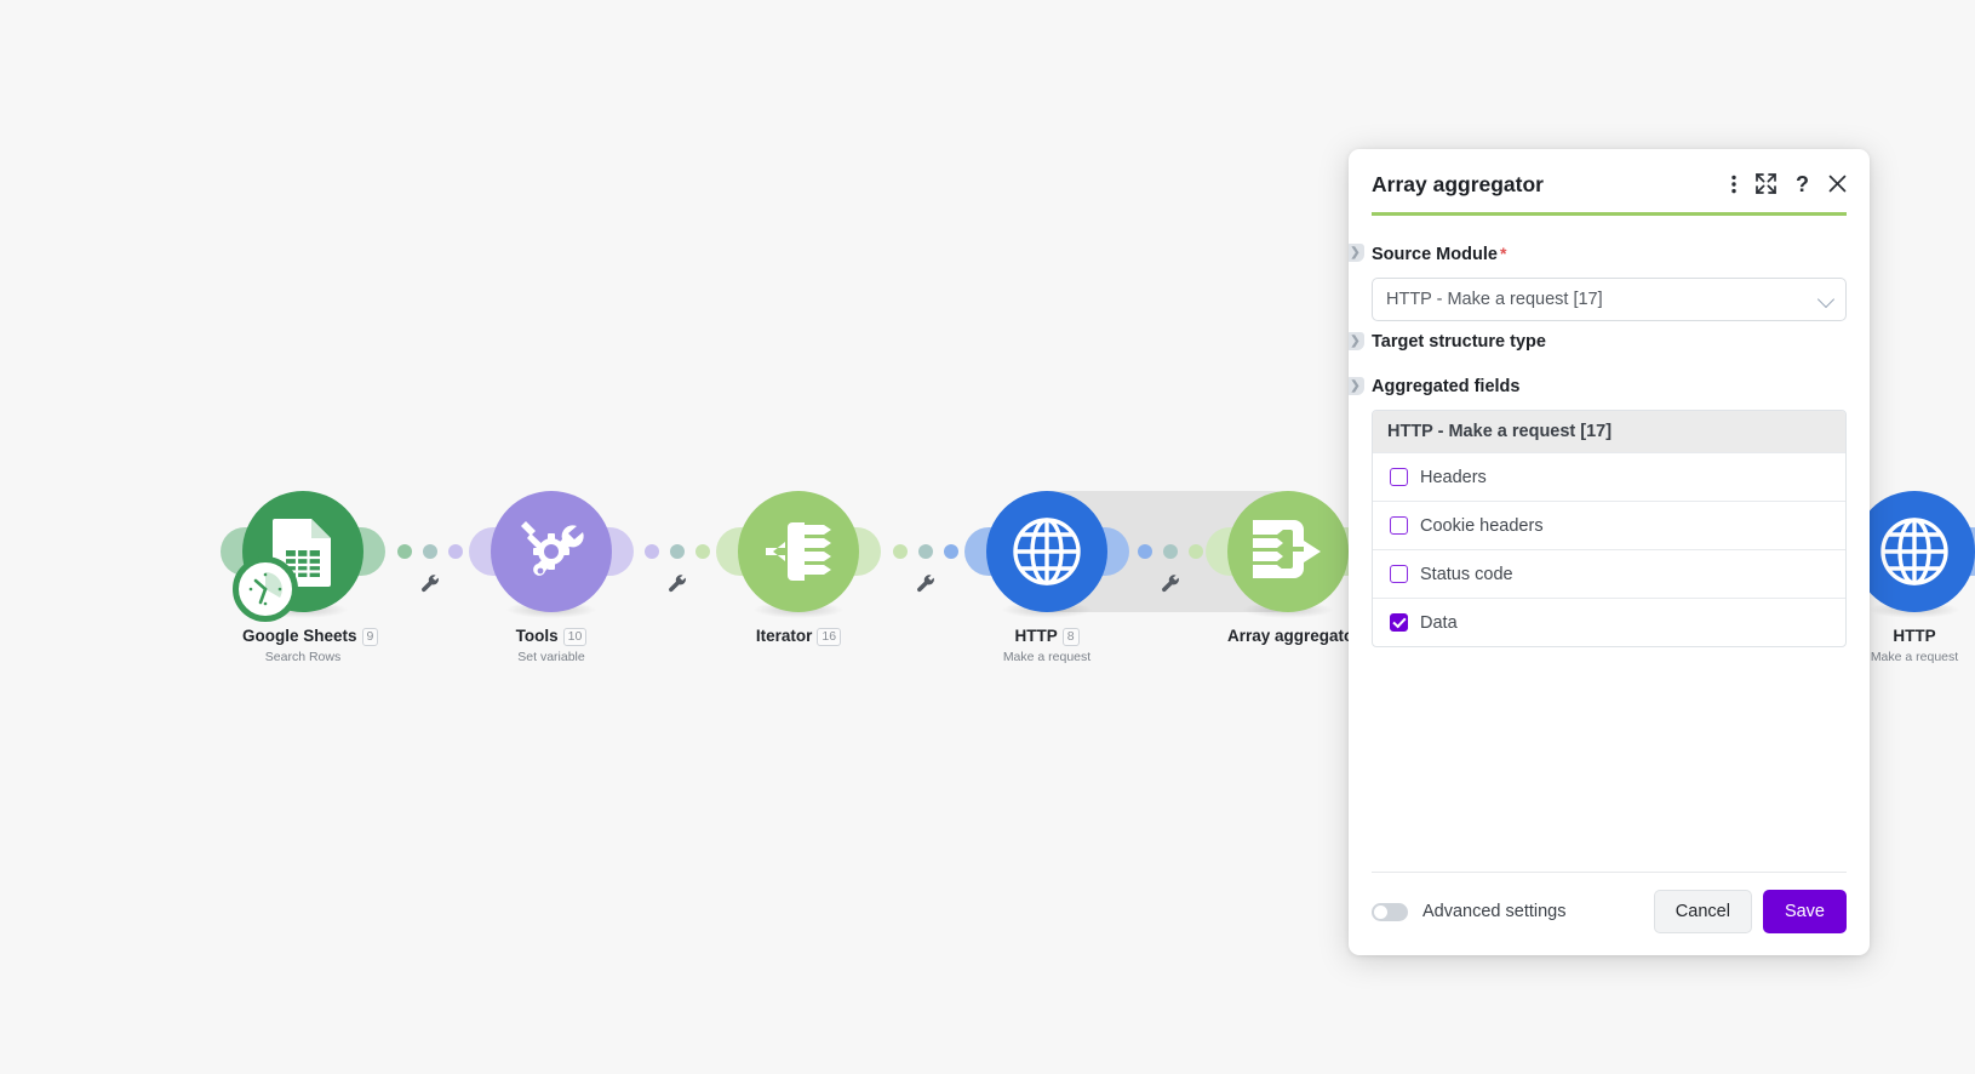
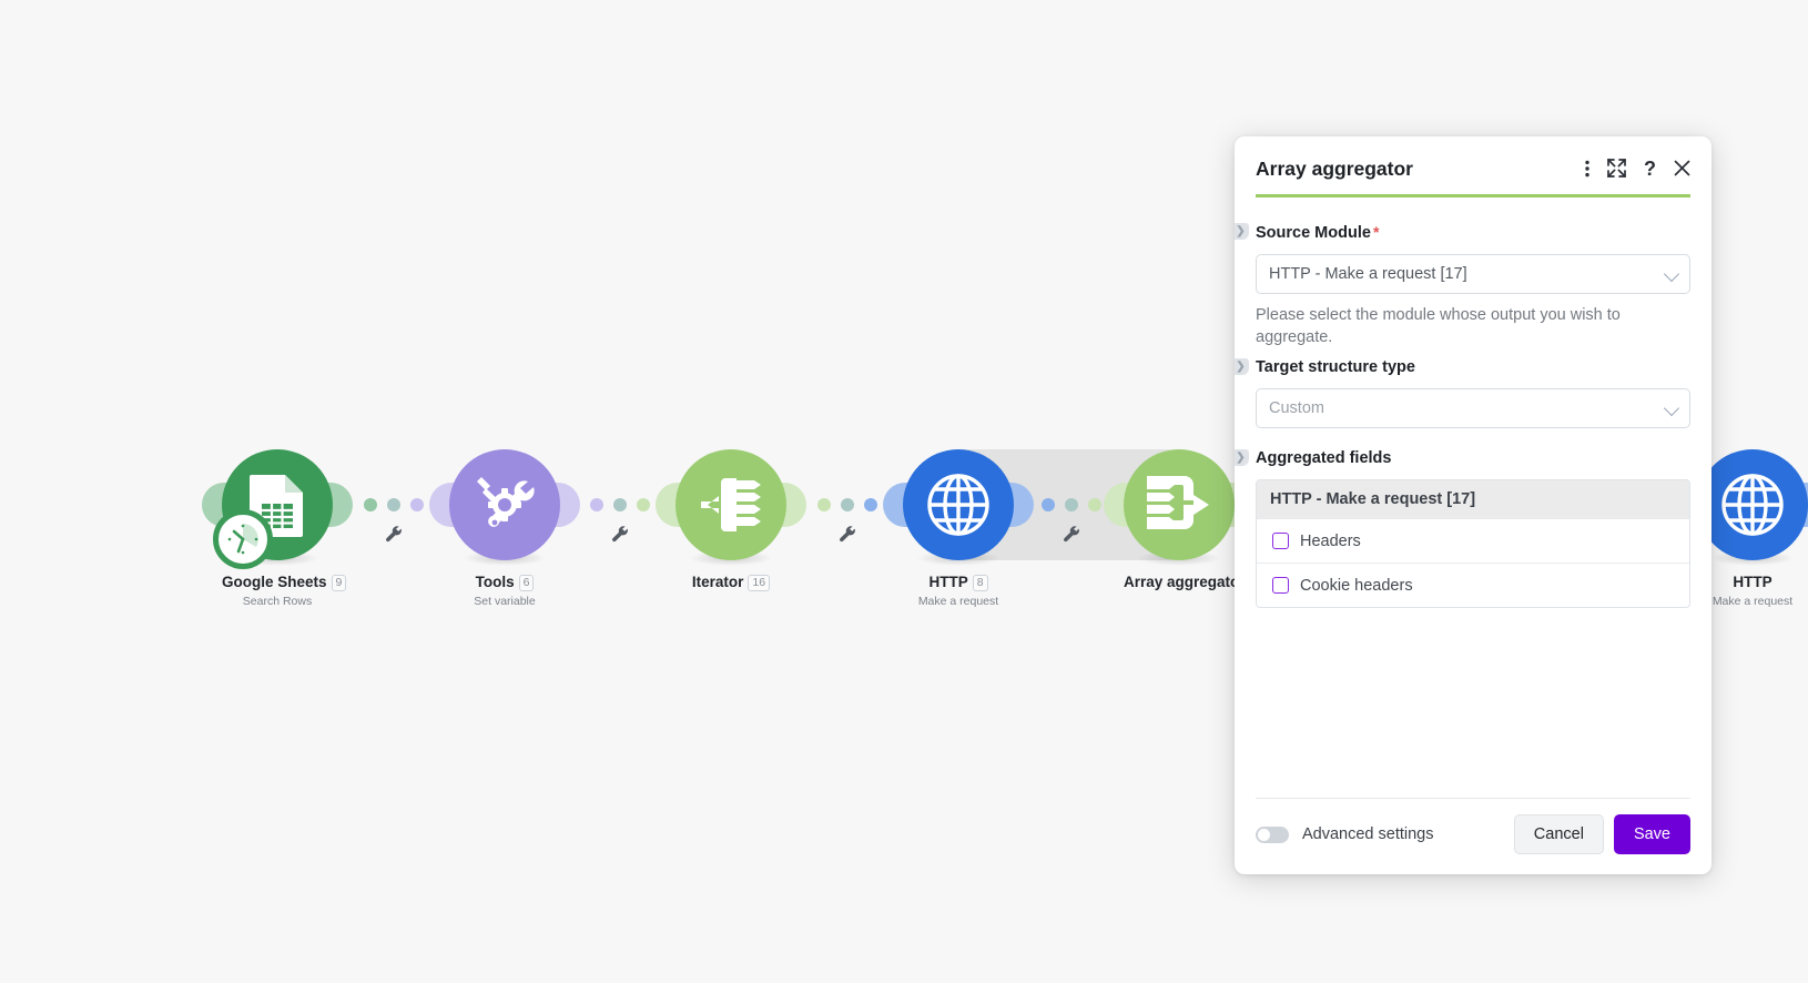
  Google Sheets 9
  Search Rows
- Tools 10
+ Tools 6
  Set variable
  Iterator 16
  HTTP 8
  Make a request
  Array aggregat
  HTTP
  Make a request
  Array aggregator
  ?
  ❯
  Source Module *
  HTTP - Make a request [17]
+ Please select the module whose output you wish to aggregate.
  ❯
  Target structure type
+ Custom
  ❯
  Aggregated fields
  HTTP - Make a request [17]
  Headers
  Cookie headers
- Status code
- Data
  Advanced settings
  Cancel
  Save
